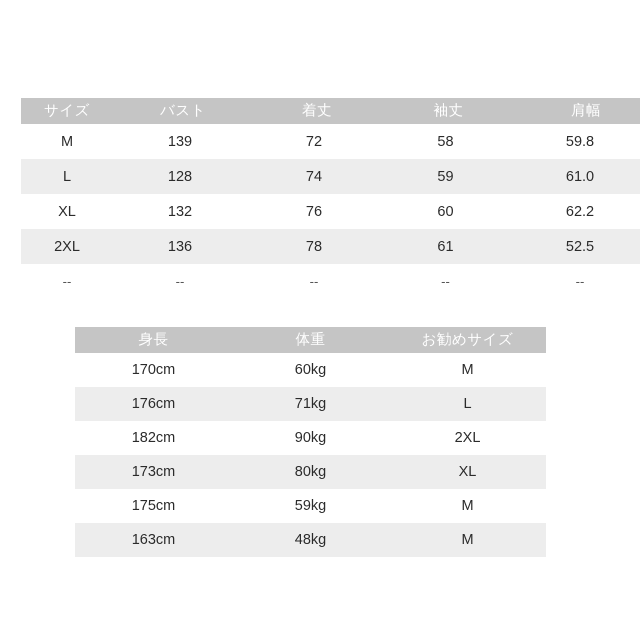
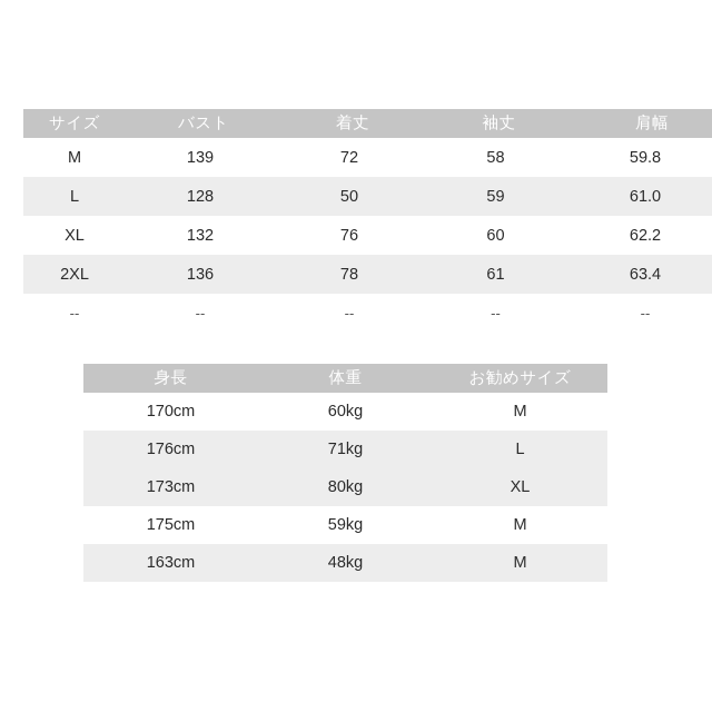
  サイズ	バスト	着丈	袖丈	肩幅
  M	139	72	58	59.8
- L	128	74	59	61.0
+ L	128	50	59	61.0
  XL	132	76	60	62.2
- 2XL	136	78	61	52.5
+ 2XL	136	78	61	63.4
  --	--	--	--	--
  身長	体重	お勧めサイズ
  170cm	60kg	M
  176cm	71kg	L
- 182cm	90kg	2XL
  173cm	80kg	XL
  175cm	59kg	M
  163cm	48kg	M
